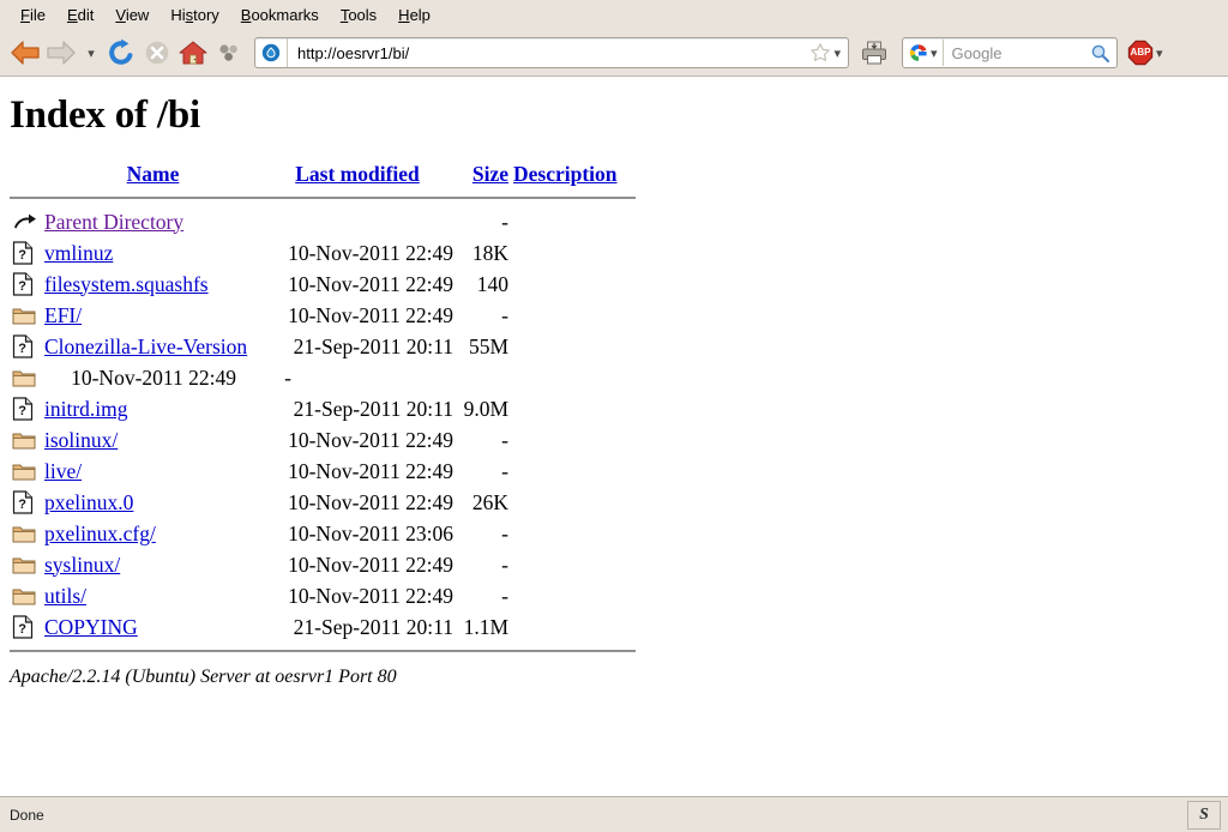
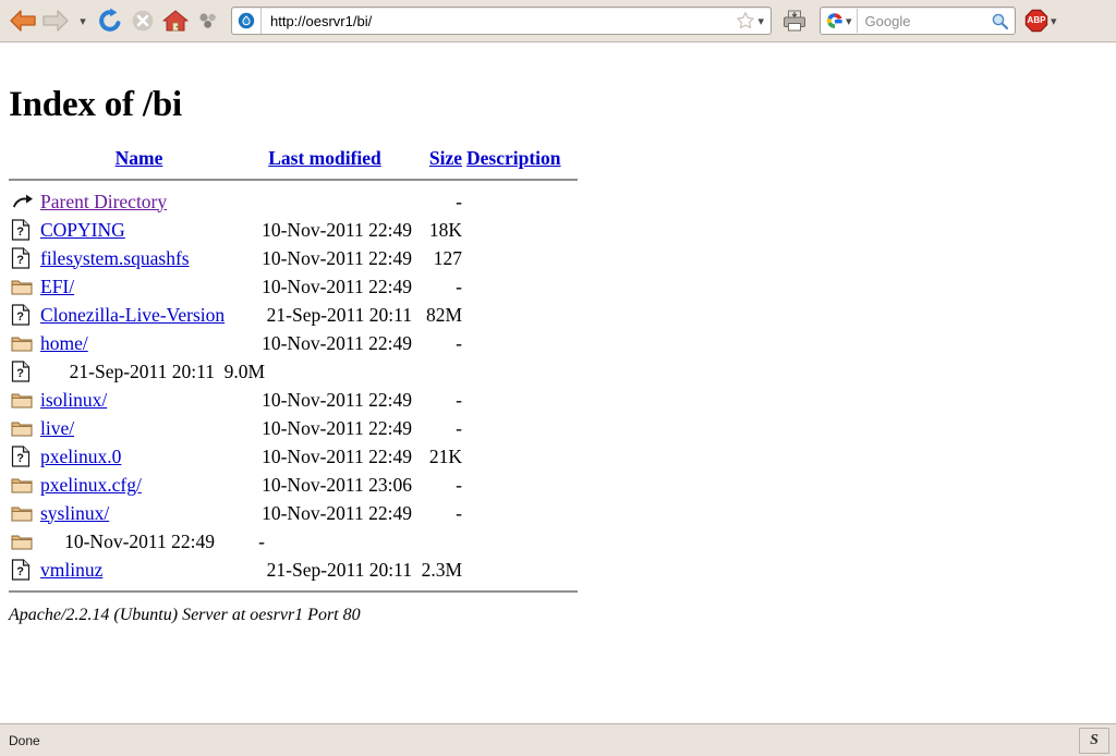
- File
- Edit
- View
- History
- Bookmarks
- Tools
- Help
  ▾
  http://oesrvr1/bi/
  ▾
  ▾
  Google
  ABP
  ▾
  Index of /bi
  Name
  Last modified
  Size
  Description
  Parent Directory
  -
  ?
- vmlinuz
+ COPYING
  10-Nov-2011 22:49
  18K
  ?
  filesystem.squashfs
  10-Nov-2011 22:49
- 140
+ 127
  EFI/
  10-Nov-2011 22:49
  -
  ?
  Clonezilla-Live-Version
  21-Sep-2011 20:11
- 55M
+ 82M
+ home/
  10-Nov-2011 22:49
  -
  ?
- initrd.img
  21-Sep-2011 20:11
  9.0M
  isolinux/
  10-Nov-2011 22:49
  -
  live/
  10-Nov-2011 22:49
  -
  ?
  pxelinux.0
  10-Nov-2011 22:49
- 26K
+ 21K
  pxelinux.cfg/
  10-Nov-2011 23:06
  -
  syslinux/
  10-Nov-2011 22:49
  -
- utils/
  10-Nov-2011 22:49
  -
  ?
- COPYING
+ vmlinuz
  21-Sep-2011 20:11
- 1.1M
+ 2.3M
  Apache/2.2.14 (Ubuntu) Server at oesrvr1 Port 80
  Done
  S
